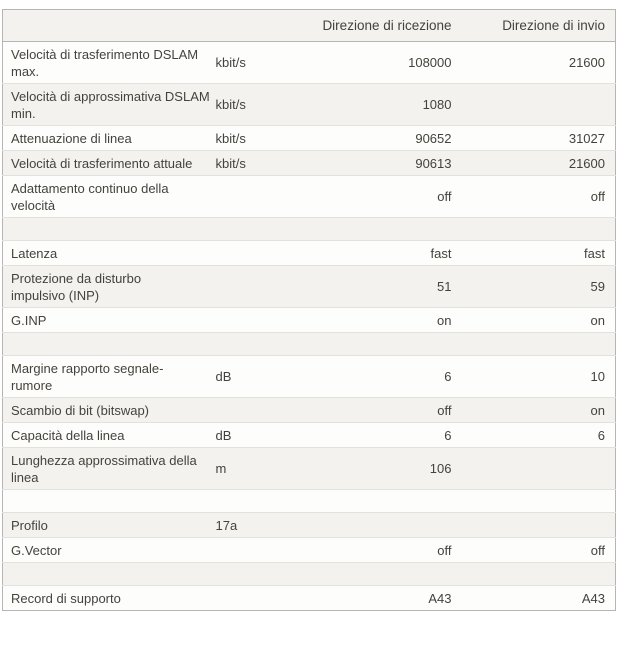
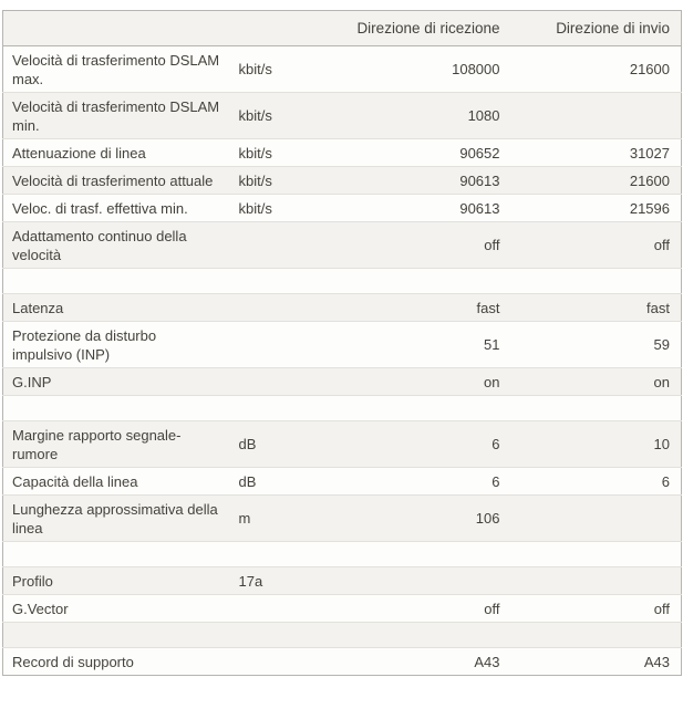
  		Direzione di ricezione	Direzione di invio
  Velocità di trasferimento DSLAM max.	kbit/s	108000	21600
- Velocità di approssimativa DSLAM min.	kbit/s	1080
+ Velocità di trasferimento DSLAM min.	kbit/s	1080
  Attenuazione di linea	kbit/s	90652	31027
  Velocità di trasferimento attuale	kbit/s	90613	21600
+ Veloc. di trasf. effettiva min.	kbit/s	90613	21596
  Adattamento continuo della velocità		off	off
  Latenza		fast	fast
  Protezione da disturbo impulsivo (INP)		51	59
  G.INP		on	on
  Margine rapporto segnale- rumore	dB	6	10
- Scambio di bit (bitswap)		off	on
  Capacità della linea	dB	6	6
  Lunghezza approssimativa della linea	m	106
  Profilo	17a
  G.Vector		off	off
  Record di supporto		A43	A43
